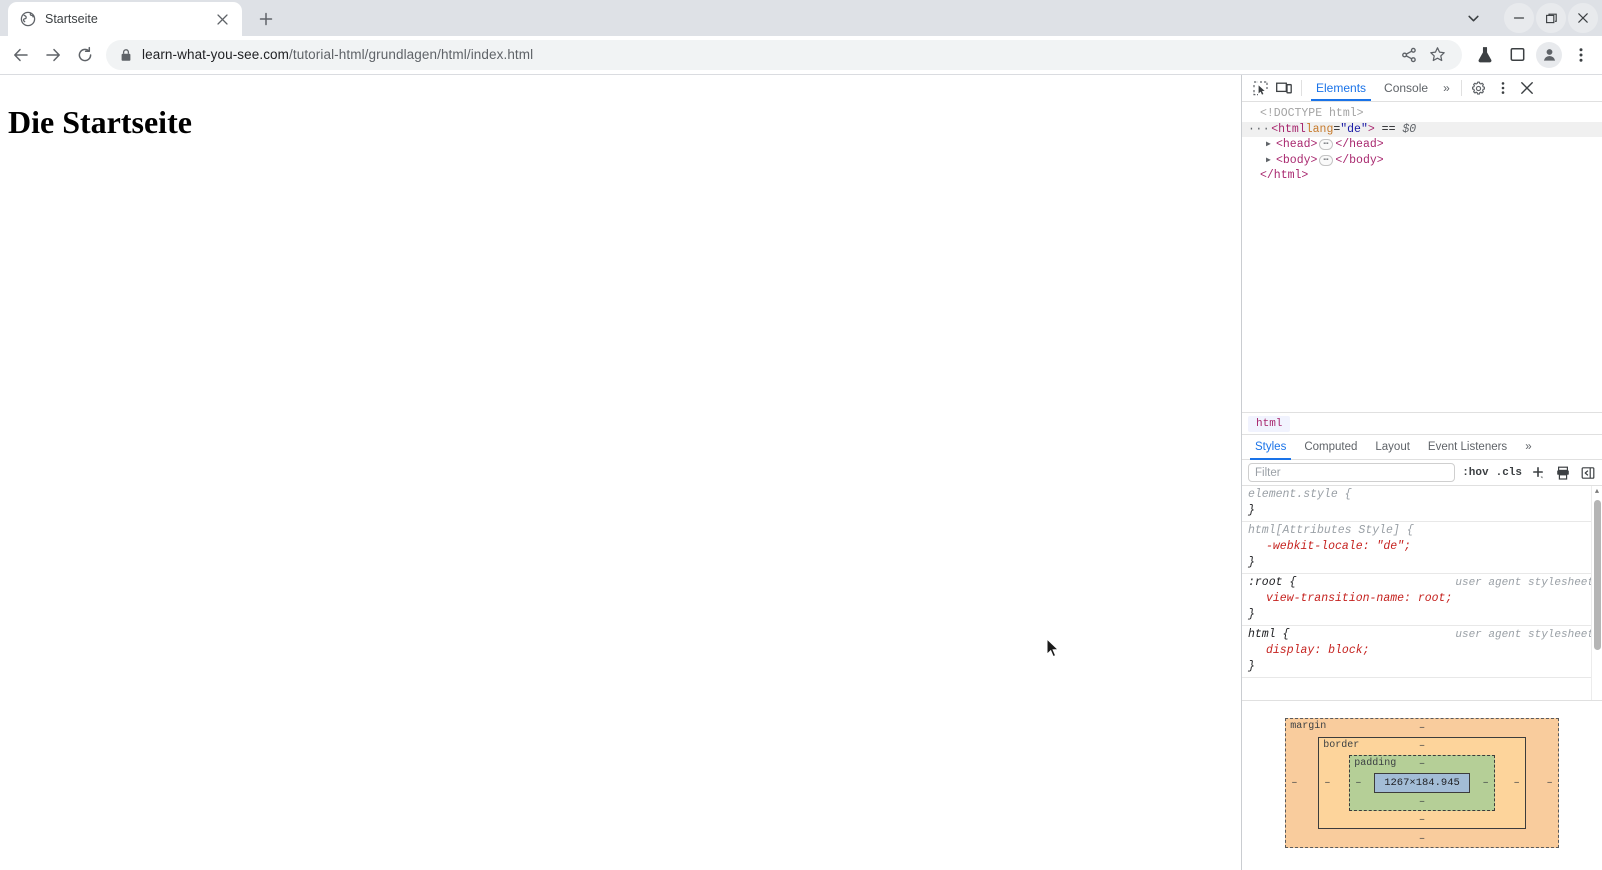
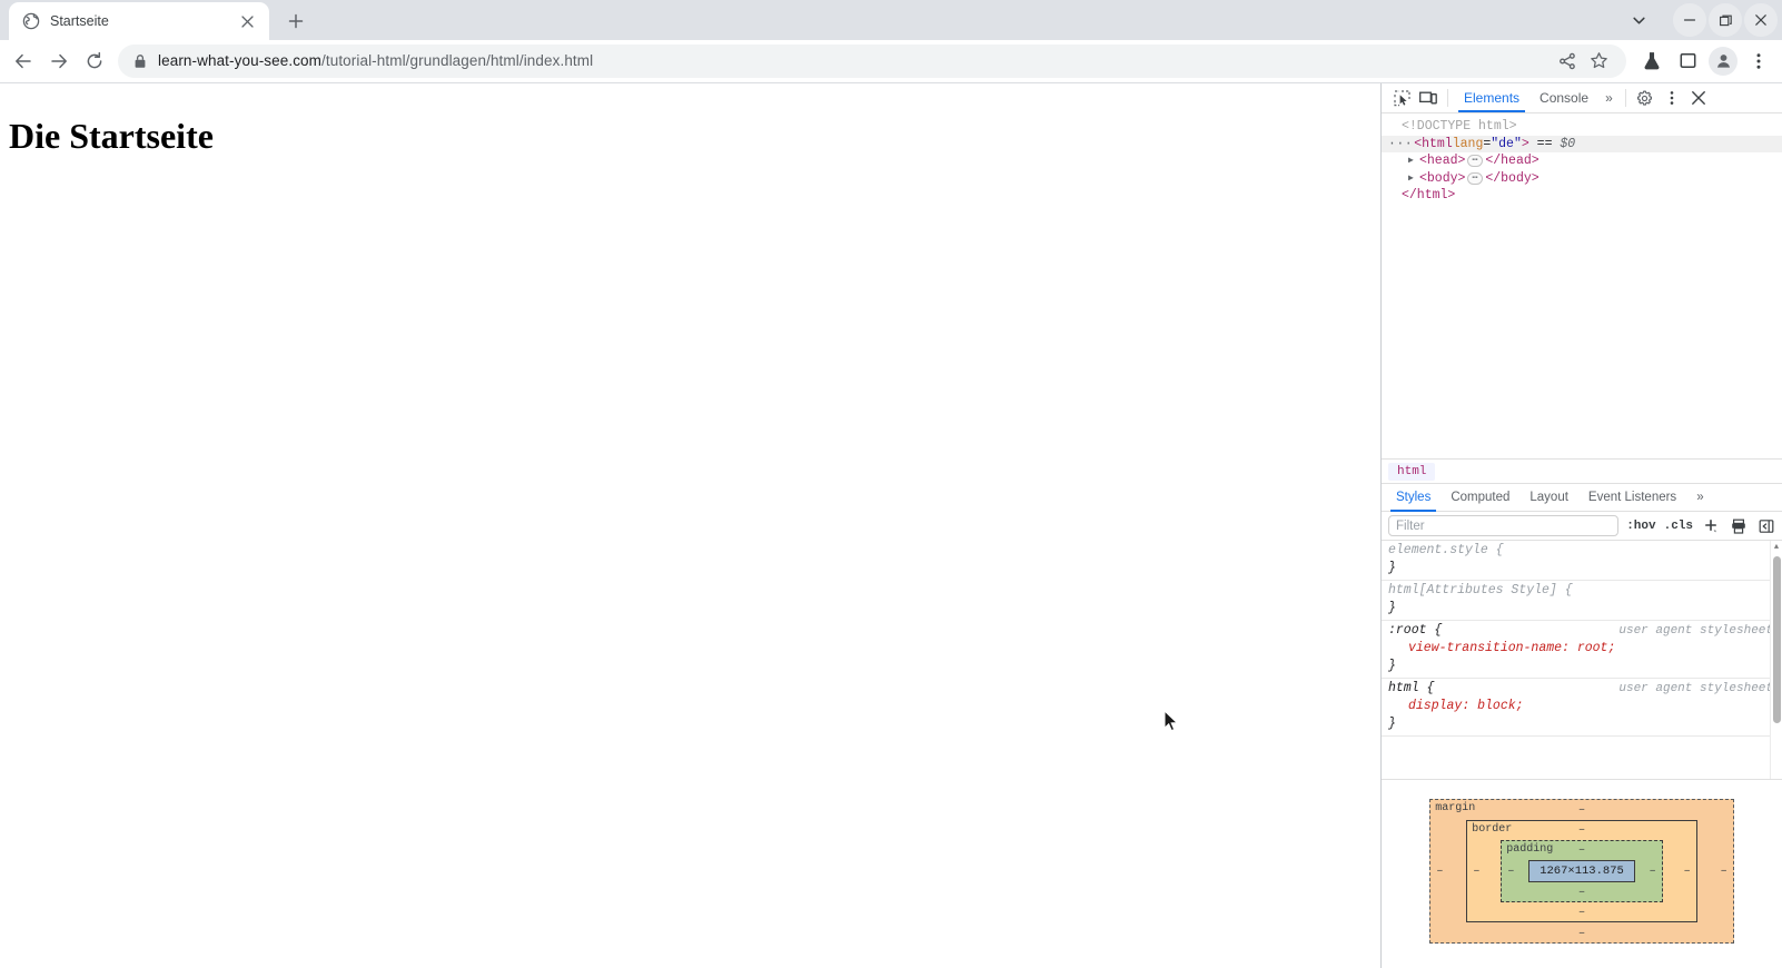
  Startseite
  learn-what-you-see.com/tutorial-html/grundlagen/html/index.html
  Die Startseite
  Elements
  Console
  »
  <!DOCTYPE html>
  ···
  <html
  lang
  =
  "de"
  >
  ==
  $0
  ▶
  <head>
  ⋯
  </head>
  ▶
  <body>
  ⋯
  </body>
  </html>
  html
  Styles
  Computed
  Layout
  Event Listeners
  »
  Filter
  :hov
  .cls
  element.style {
  }
  html[Attributes Style] {
- -webkit-locale: "de";
  }
  :root {
  user agent styleshee
  view-transition-name: root;
  }
  html {
  user agent styleshee
  display: block;
  }
  ▲
  margin
  –
  –
  –
  –
  border
  –
  –
  –
  –
  padding
  –
  –
  –
  –
- 1267×184.945
+ 1267×113.875
